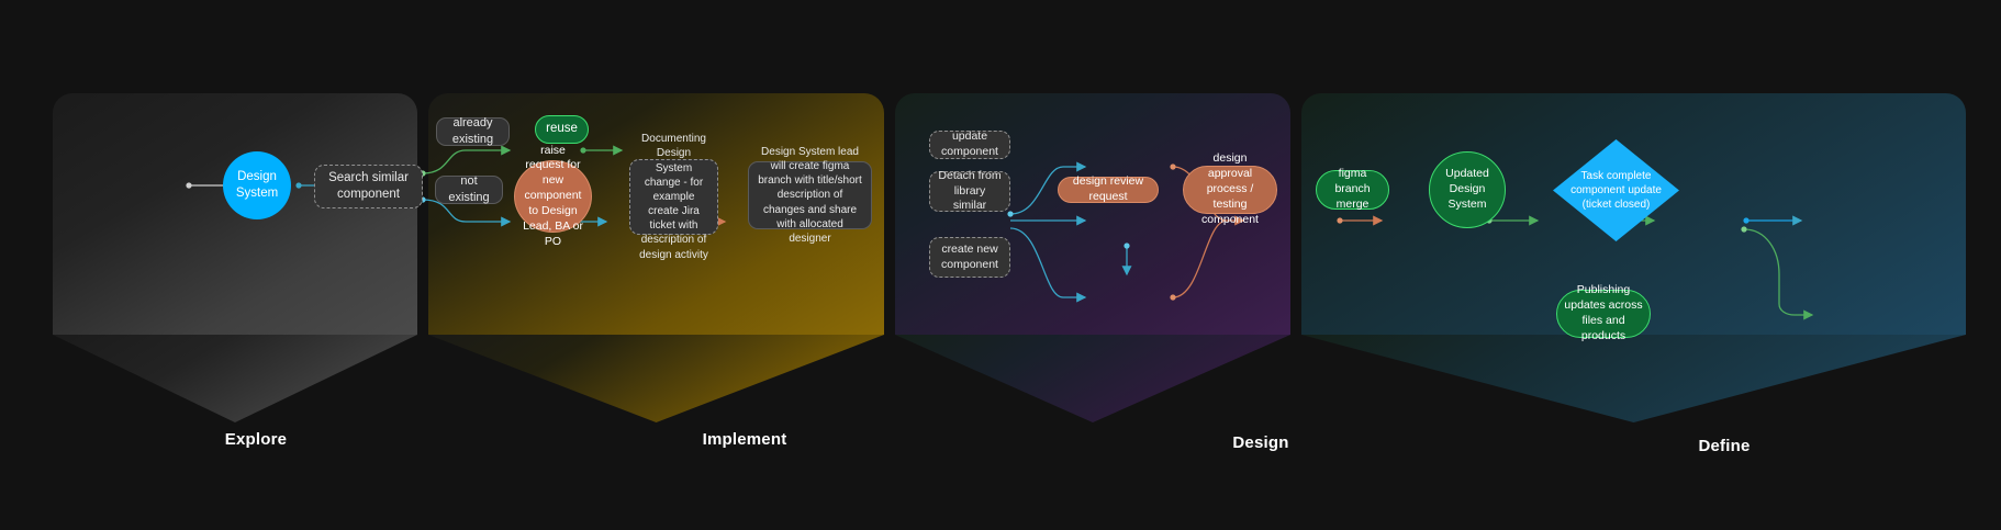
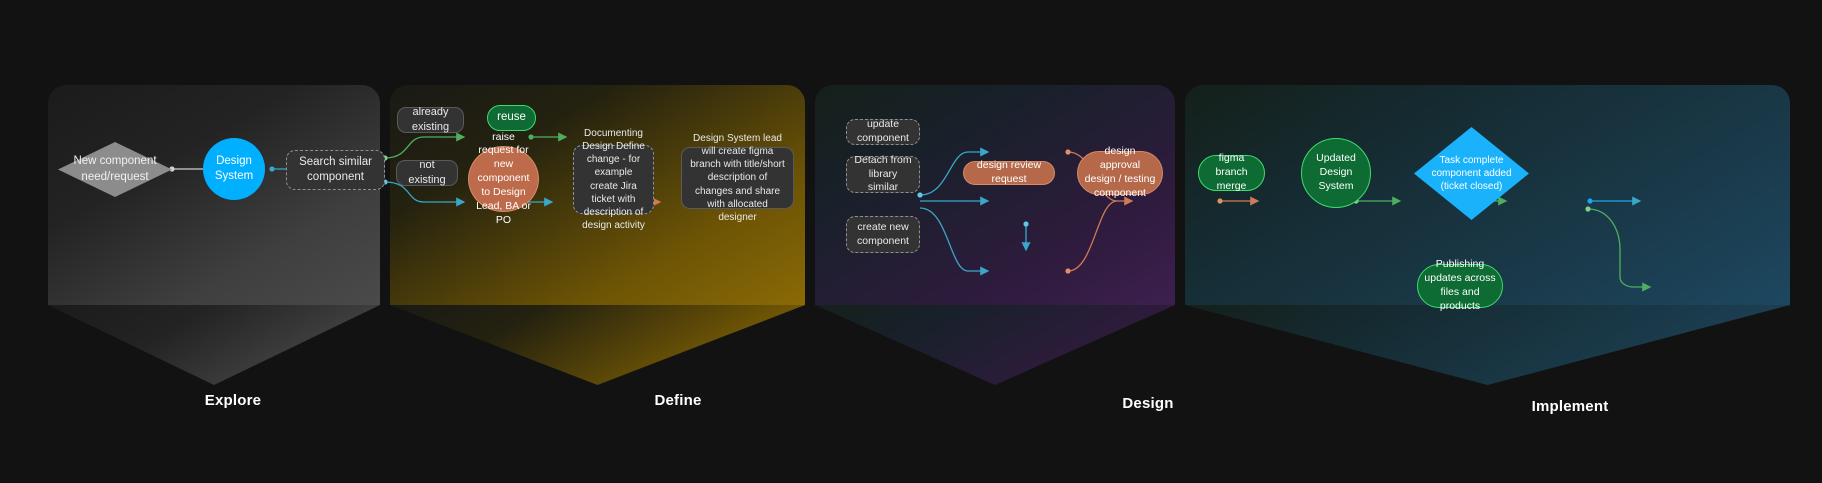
+ New component need/request
  Design System
  Search similar component
  already existing
  reuse
  not existing
  raise request for new component to Design Lead, BA or PO
- Documenting Design System change - for example create Jira ticket with description of design activity
+ Documenting Design Define change - for example create Jira ticket with description of design activity
  Design System lead will create figma branch with title/short description of changes and share with allocated designer
  update component
  Detach from library similar
  create new component
  design review request
- design approval process / testing component
+ design approval design / testing component
  figma branch merge
  Updated Design System
- Task complete component update (ticket closed)
+ Task complete component added (ticket closed)
  Publishing updates across files and products
  Explore
- Implement
+ Define
  Design
- Define
+ Implement
